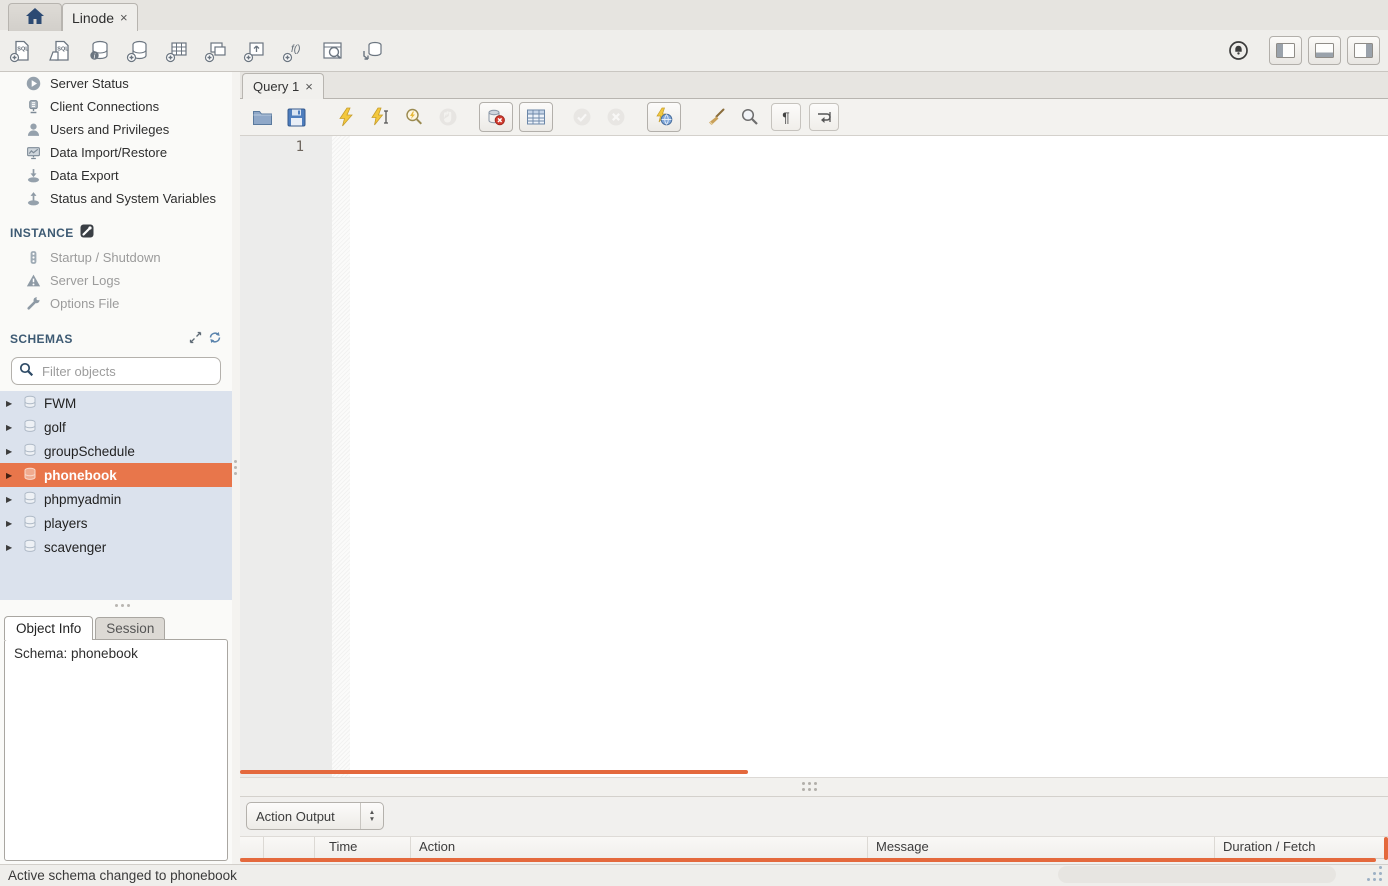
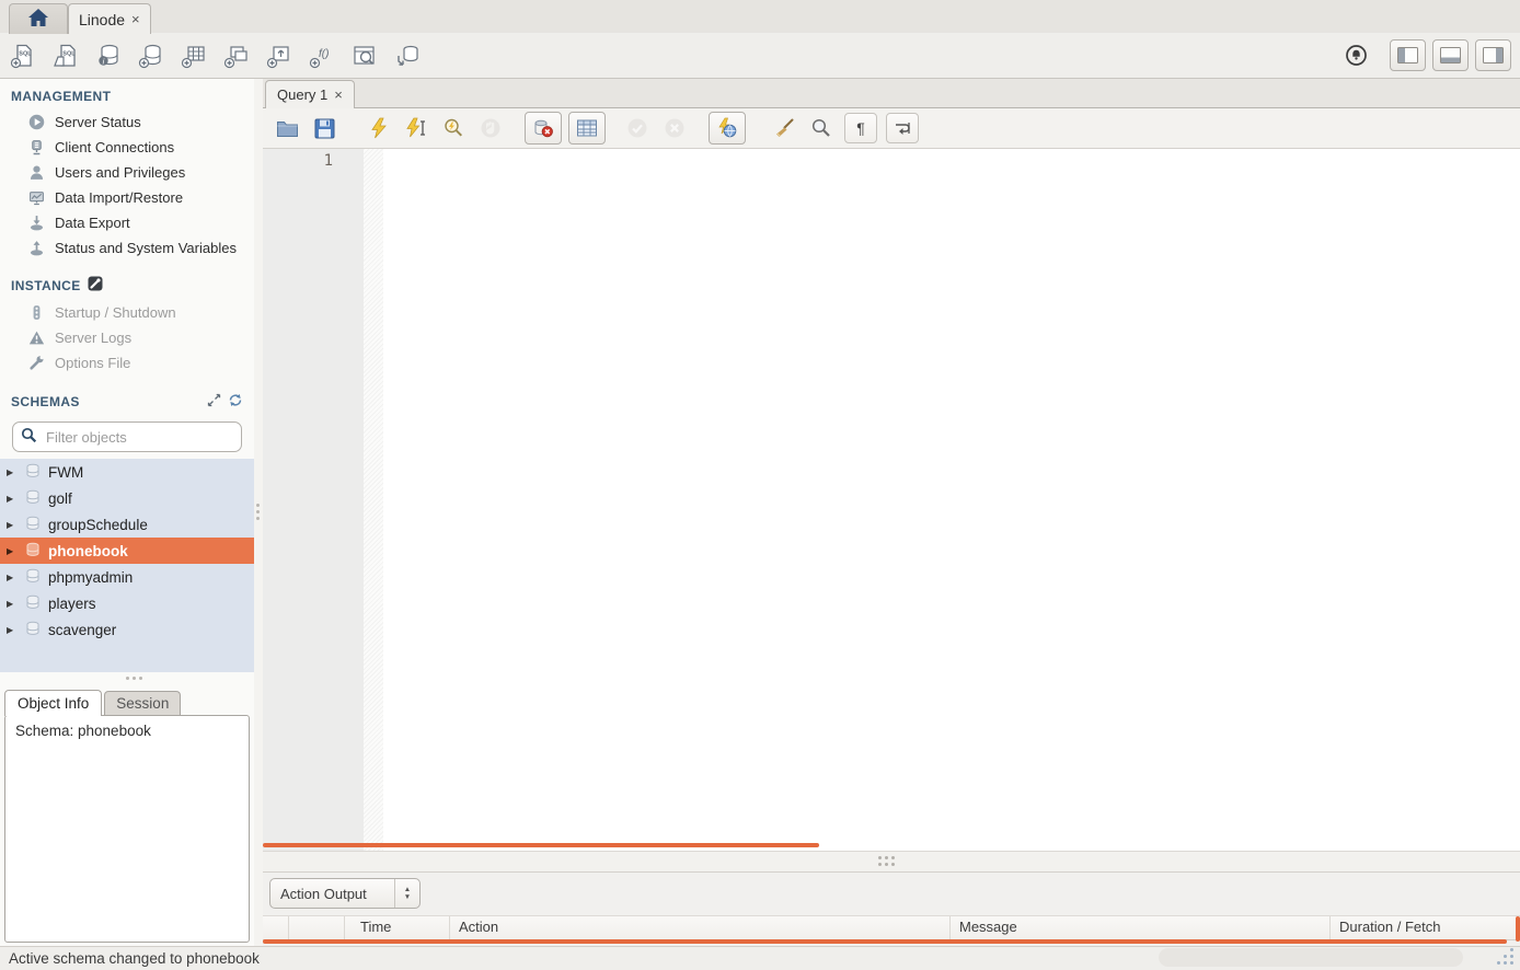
  Linode
  ×
  i
  f()
+ MANAGEMENT
  Server Status
  Client Connections
  Users and Privileges
  Data Import/Restore
  Data Export
  Status and System Variables
  INSTANCE
  Startup / Shutdown
  Server Logs
  Options File
  SCHEMAS
  Filter objects
  ▶
  FWM
  ▶
  golf
  ▶
  groupSchedule
  ▶
  phonebook
  ▶
  phpmyadmin
  ▶
  players
  ▶
  scavenger
  Object Info
  Session
  Schema: phonebook
  Query 1
  ×
  ¶
  1
  Action Output
  Time
  Action
  Message
  Duration / Fetch
  Active schema changed to phonebook
